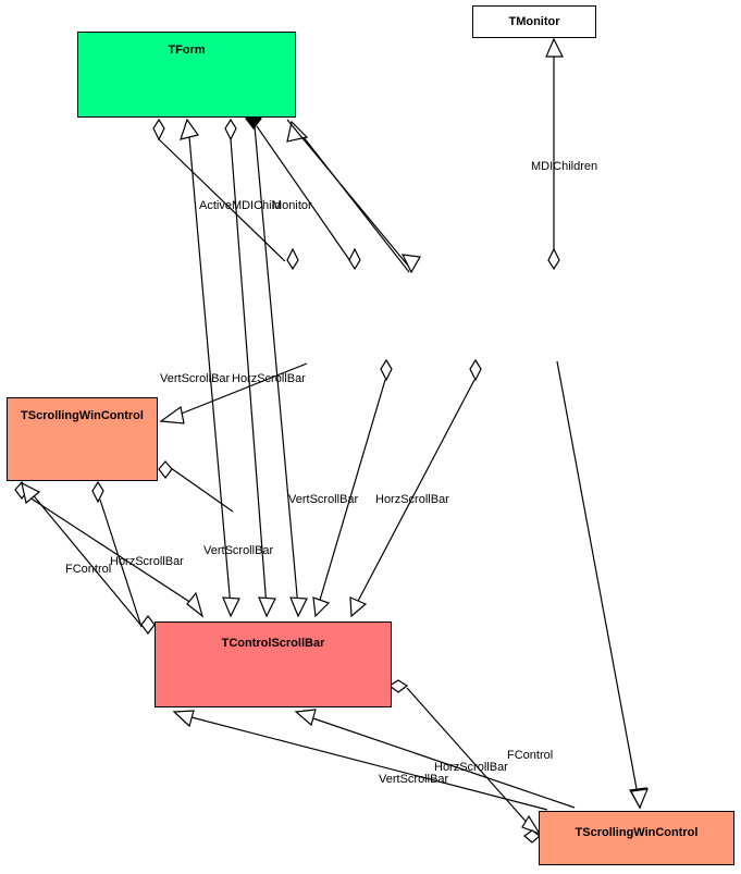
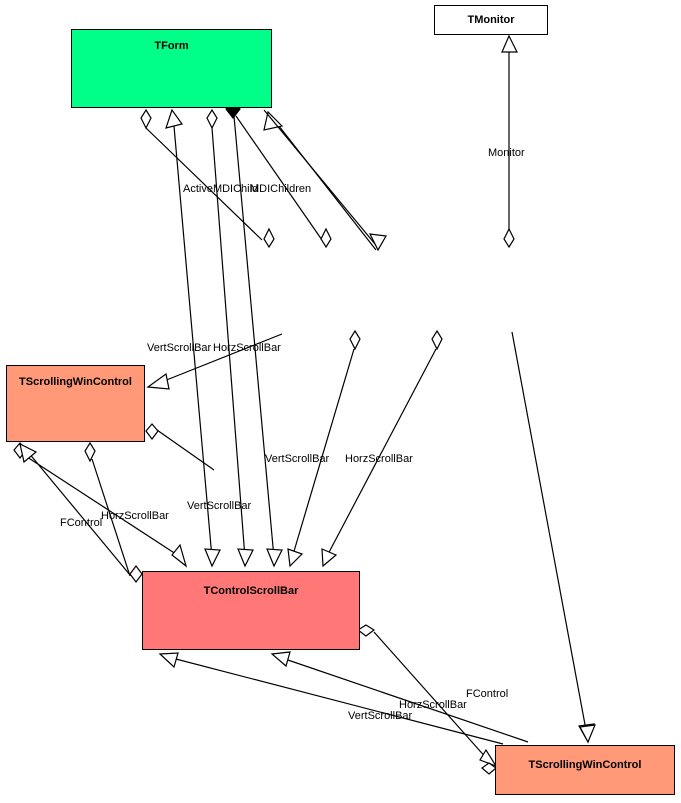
  TMonitor
  TForm
  TScrollingWinControl
  TControlScrollBar
  TScrollingWinControl
- MDIChildren
+ Monitor
  ActiveMDIChild
- Monitor
+ MDIChildren
  VertScrollBar
  HorzScrollBar
  VertScrollBar
  HorzScrollBar
  VertScrollBar
  HorzScrollBar
  FControl
  FControl
  HorzScrollBar
  VertScrollBar
